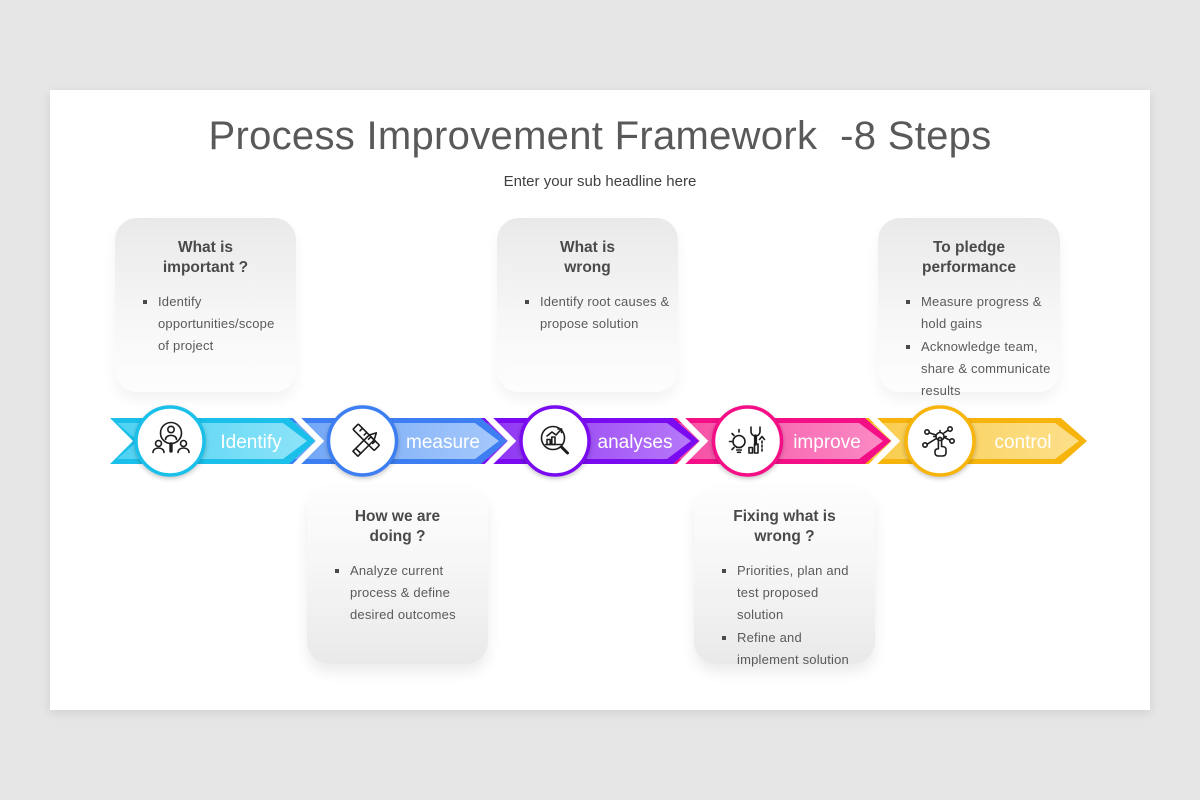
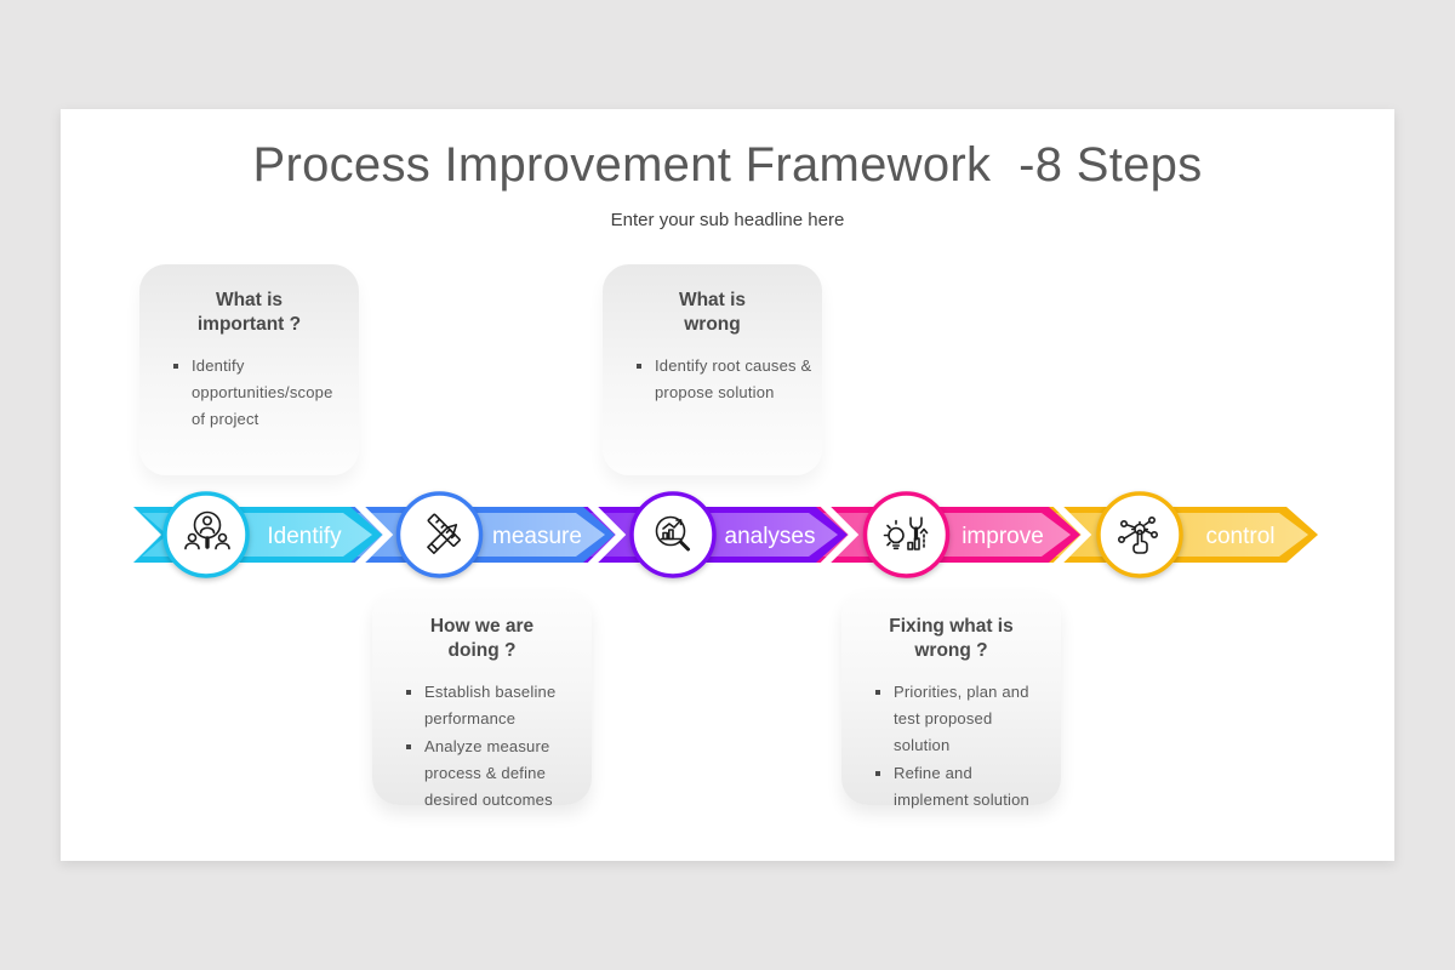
  Process Improvement Framework -8 Steps
  Enter your sub headline here
  What is
  important ?
  Identify opportunities/scope of project
  What is
  wrong
  Identify root causes & propose solution
- To pledge
- performance
- Measure progress & hold gains
- Acknowledge team, share & communicate results
  How we are
  doing ?
+ Establish baseline performance
- Analyze current process & define desired outcomes
+ Analyze measure process & define desired outcomes
  Fixing what is
  wrong ?
  Priorities, plan and test proposed solution
  Refine and implement solution
  control
  improve
  analyses
  measure
  Identify
